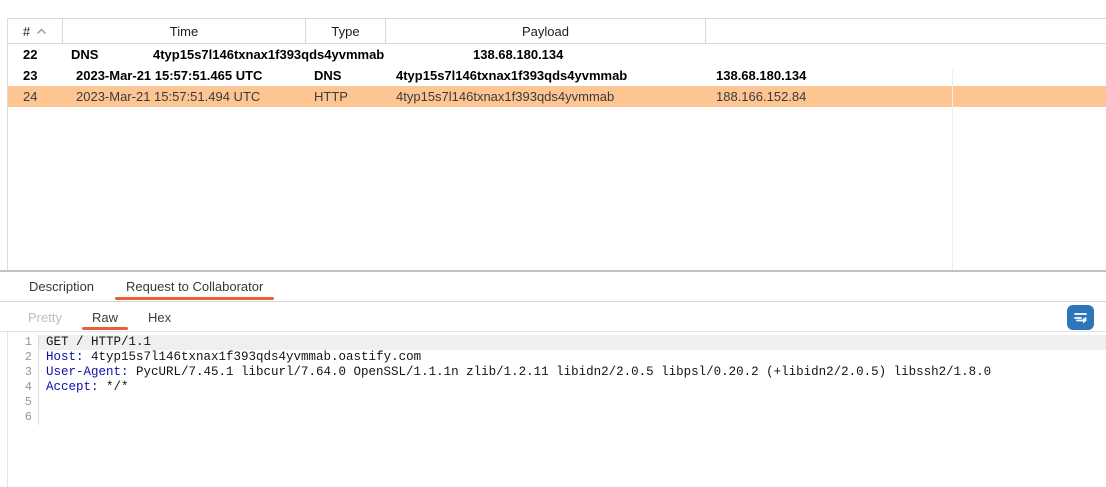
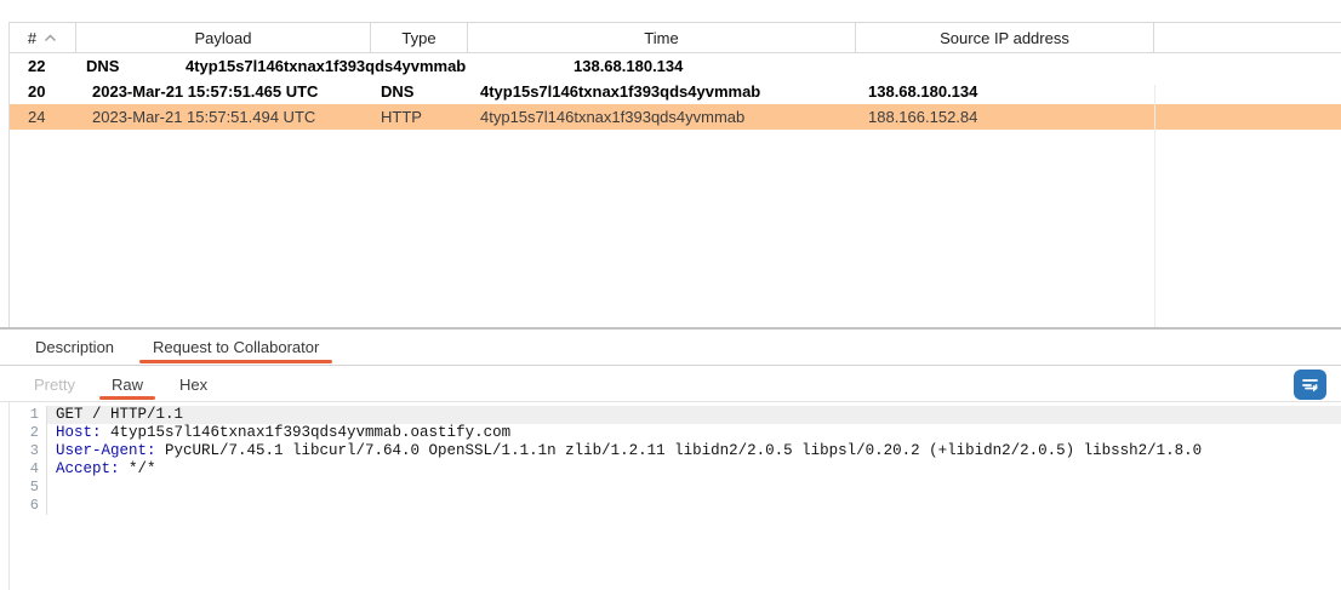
  #
- Time
+ Payload
  Type
- Payload
+ Time
+ Source IP address
  22
  DNS
  4typ15s7l146txnax1f393qds4yvmmab
  138.68.180.134
- 23
+ 20
  2023-Mar-21 15:57:51.465 UTC
  DNS
  4typ15s7l146txnax1f393qds4yvmmab
  138.68.180.134
  24
  2023-Mar-21 15:57:51.494 UTC
  HTTP
  4typ15s7l146txnax1f393qds4yvmmab
  188.166.152.84
  Description
  Request to Collaborator
  Pretty
  Raw
  Hex
  1
  GET / HTTP/1.1
  2
  Host: 4typ15s7l146txnax1f393qds4yvmmab.oastify.com
  3
  User-Agent: PycURL/7.45.1 libcurl/7.64.0 OpenSSL/1.1.1n zlib/1.2.11 libidn2/2.0.5 libpsl/0.20.2 (+libidn2/2.0.5) libssh2/1.8.0
  4
  Accept: */*
  5
  6
